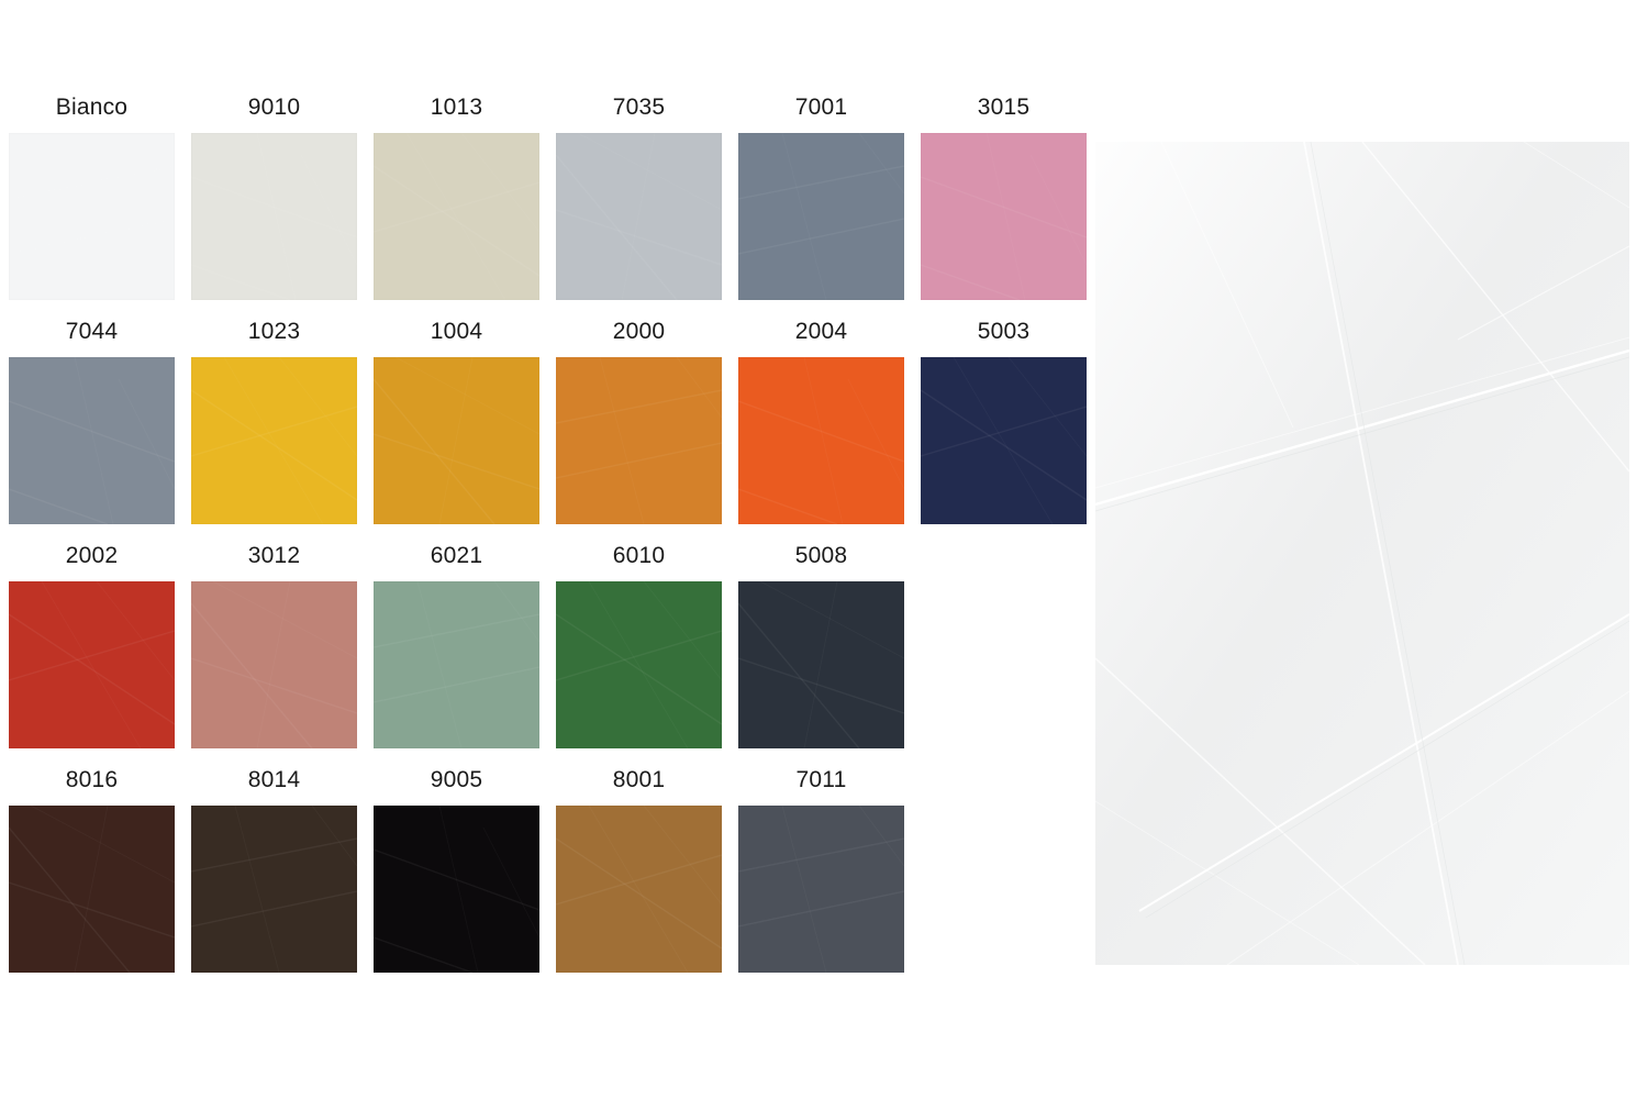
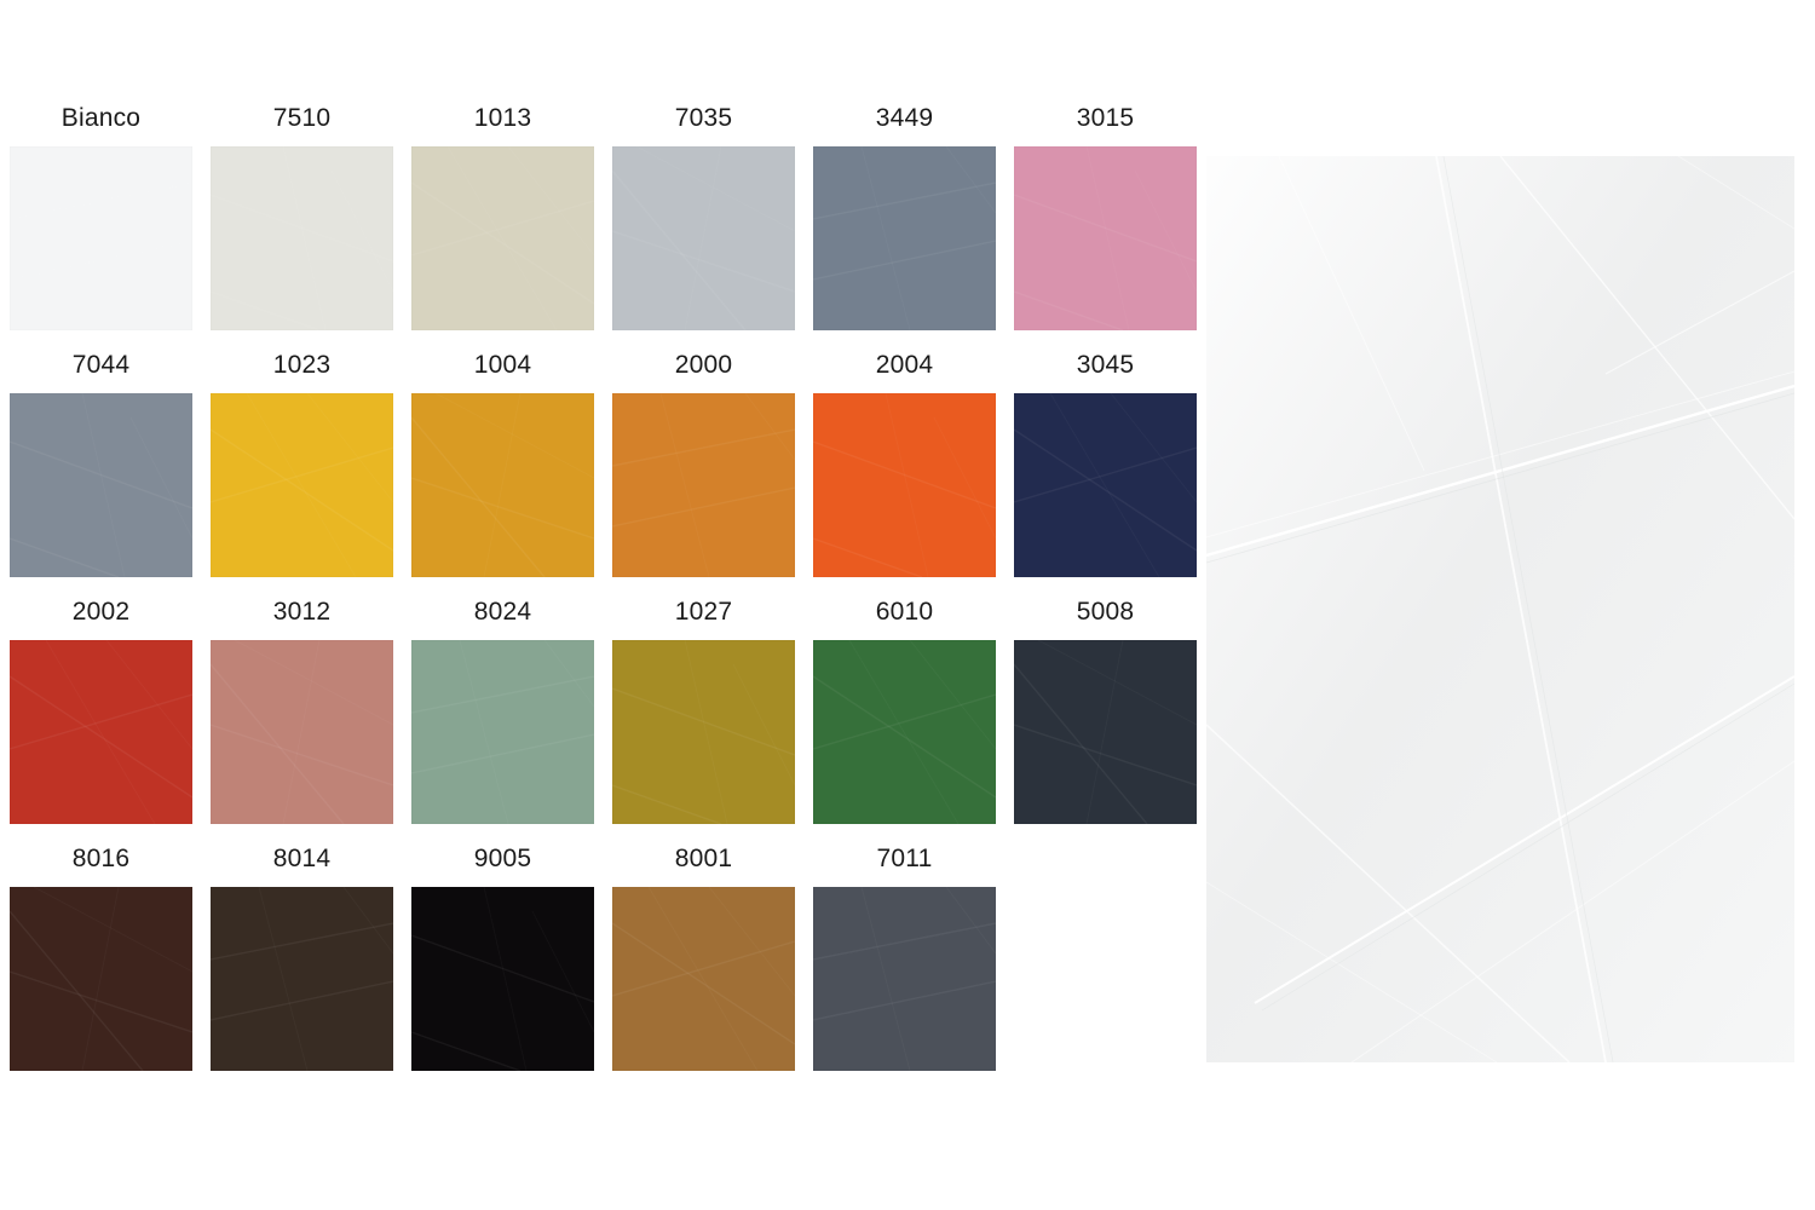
  Bianco
- 9010
+ 7510
  1013
  7035
- 7001
+ 3449
  3015
  7044
  1023
  1004
  2000
  2004
- 5003
+ 3045
  2002
  3012
- 6021
+ 8024
+ 1027
  6010
  5008
  8016
  8014
  9005
  8001
  7011
